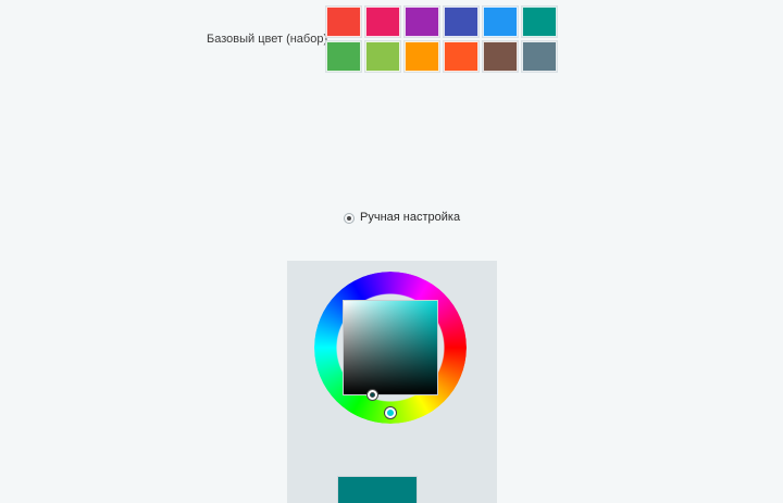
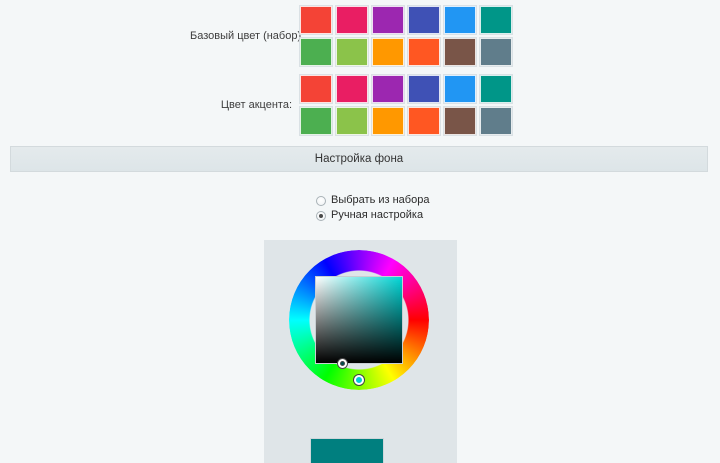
  Базовый цвет (набор)
+ Цвет акцента:
+ Настройка фона
+ Выбрать из набора
  Ручная настройка
